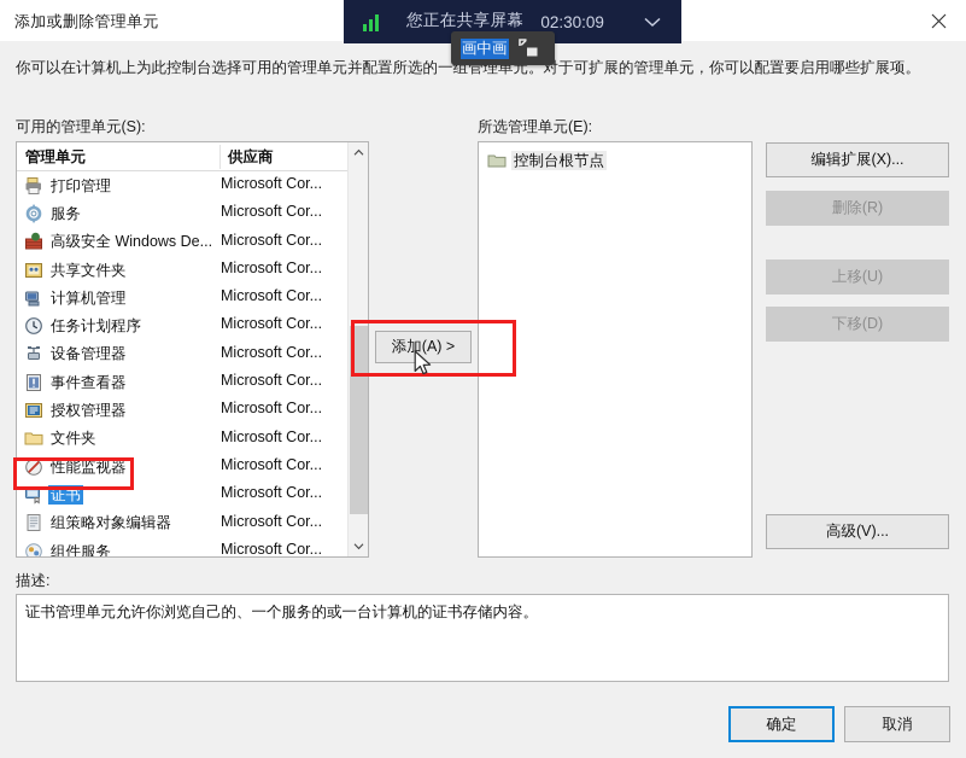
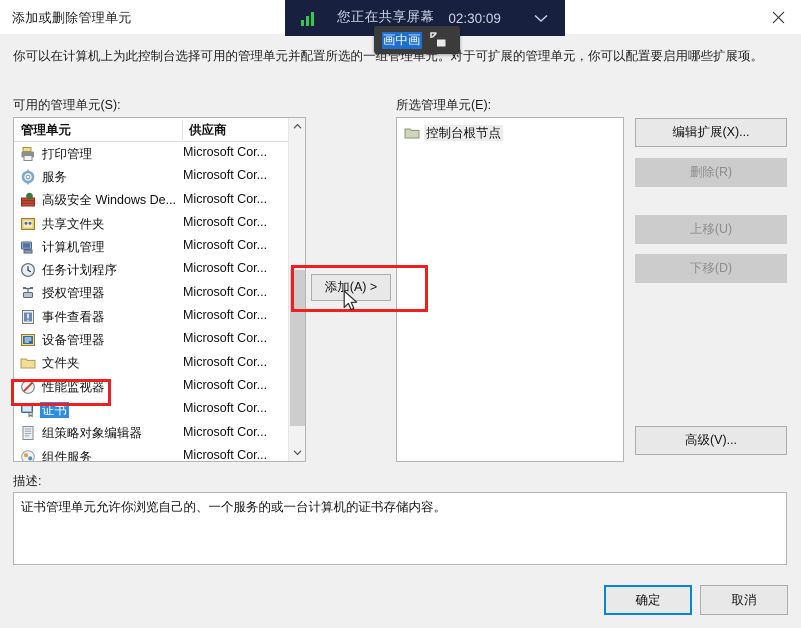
  添加或删除管理单元
  您正在共享屏幕
  02:30:09
  画中画
  你可以在计算机上为此控制台选择可用的管理单元并配置所选的一组管理单元。对于可扩展的管理单元，你可以配置要启用哪些扩展项。
  可用的管理单元(S):
  所选管理单元(E):
  描述:
  管理单元
  供应商
  打印管理
  Microsoft Cor...
  服务
  Microsoft Cor...
  高级安全 Windows De...
  Microsoft Cor...
  共享文件夹
  Microsoft Cor...
  计算机管理
  Microsoft Cor...
  任务计划程序
  Microsoft Cor...
- 设备管理器
+ 授权管理器
  Microsoft Cor...
  事件查看器
  Microsoft Cor...
- 授权管理器
+ 设备管理器
  Microsoft Cor...
  文件夹
  Microsoft Cor...
  性能监视器
  Microsoft Cor...
  证书
  Microsoft Cor...
  组策略对象编辑器
  Microsoft Cor...
  组件服务
  Microsoft Cor...
  添加(A) >
  控制台根节点
  编辑扩展(X)...
  删除(R)
  上移(U)
  下移(D)
  高级(V)...
  证书管理单元允许你浏览自己的、一个服务的或一台计算机的证书存储内容。
  确定
  取消
